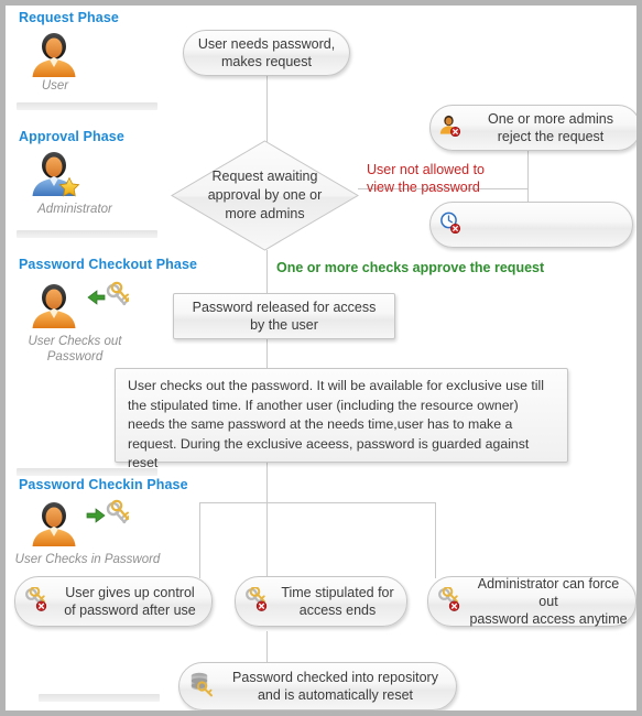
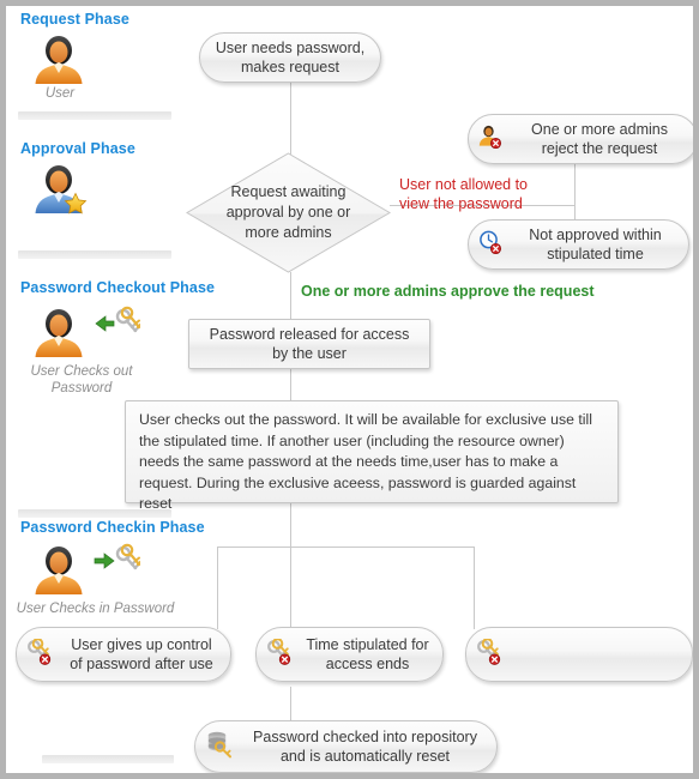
  Request Phase
  Approval Phase
  Password Checkout Phase
  Password Checkin Phase
  User
- Administrator
  User Checks out
  Password
  User Checks in Password
  User needs password,
  makes request
  Request awaiting
  approval by one or
  more admins
  One or more admins
  reject the request
+ Not approved within
+ stipulated time
  Password released for access
  by the user
  User checks out the password. It will be available for exclusive use till the stipulated time. If another user (including the resource owner) needs the same password at the needs time,user has to make a request. During the exclusive aceess, password is guarded against reset
  User gives up control
  of password after use
  Time stipulated for
  access ends
- Administrator can force out
- password access anytime
  Password checked into repository
  and is automatically reset
  User not allowed to
  view the password
- One or more checks approve the request
+ One or more admins approve the request
